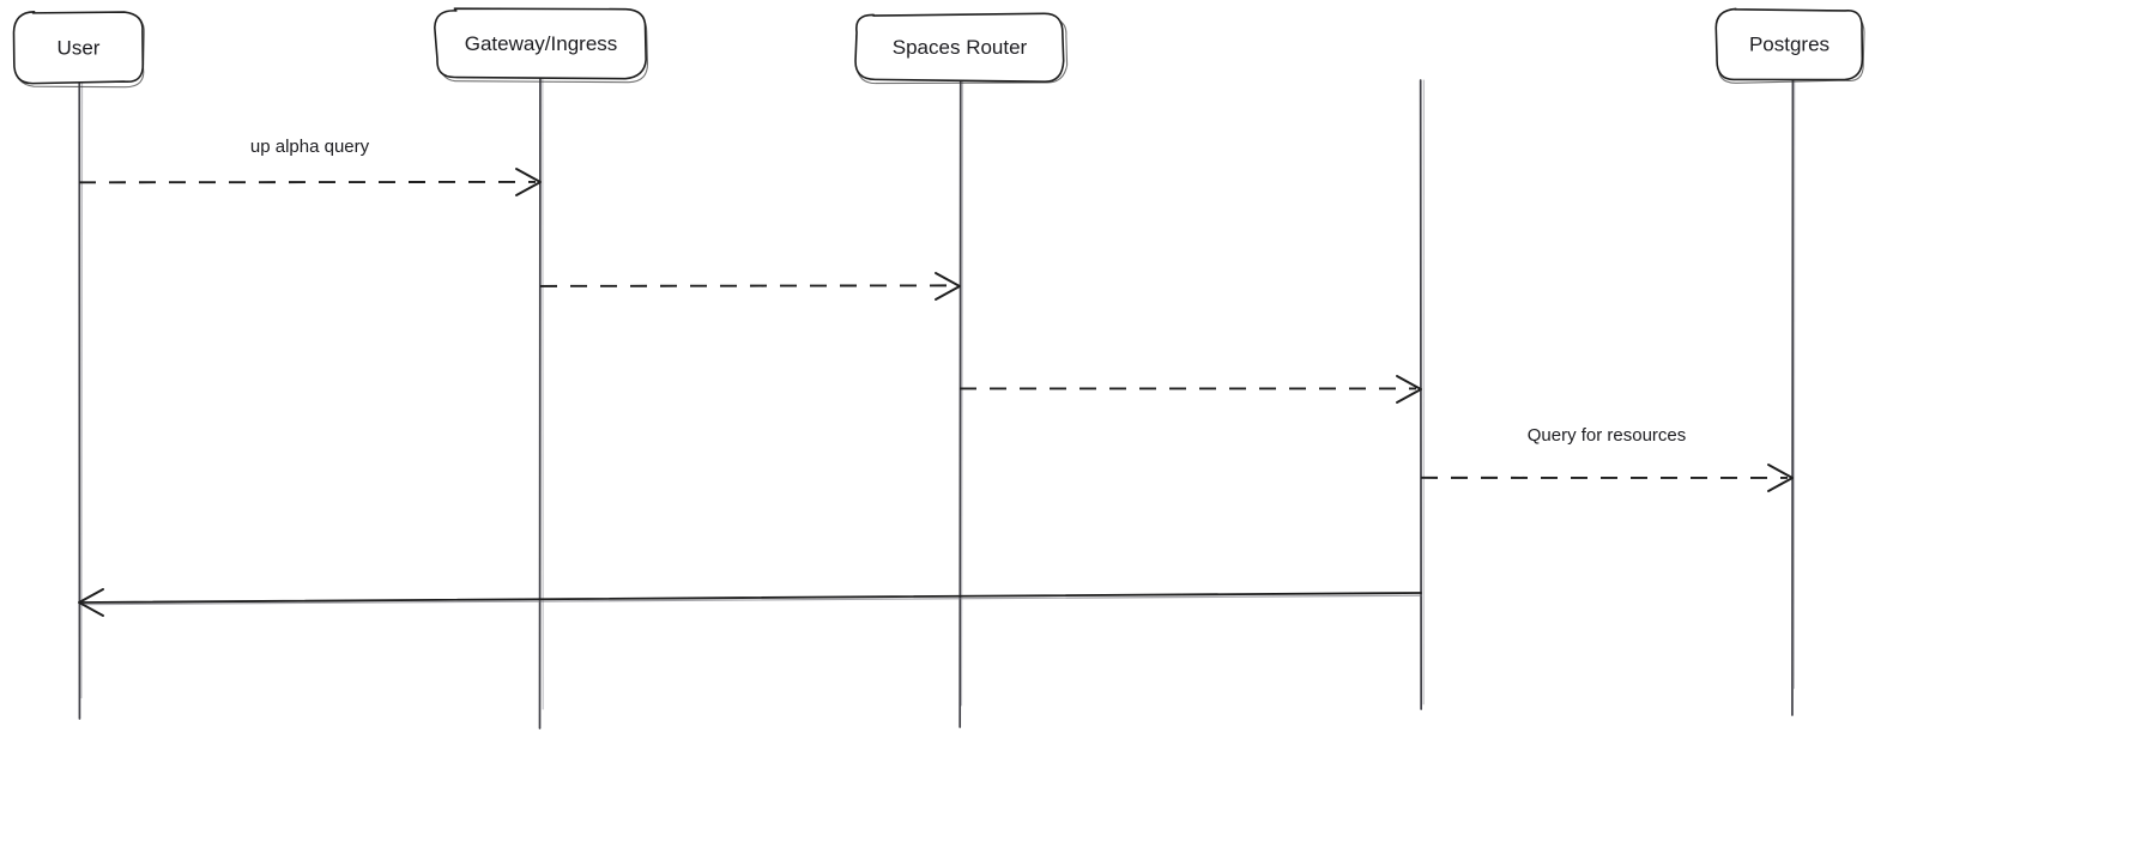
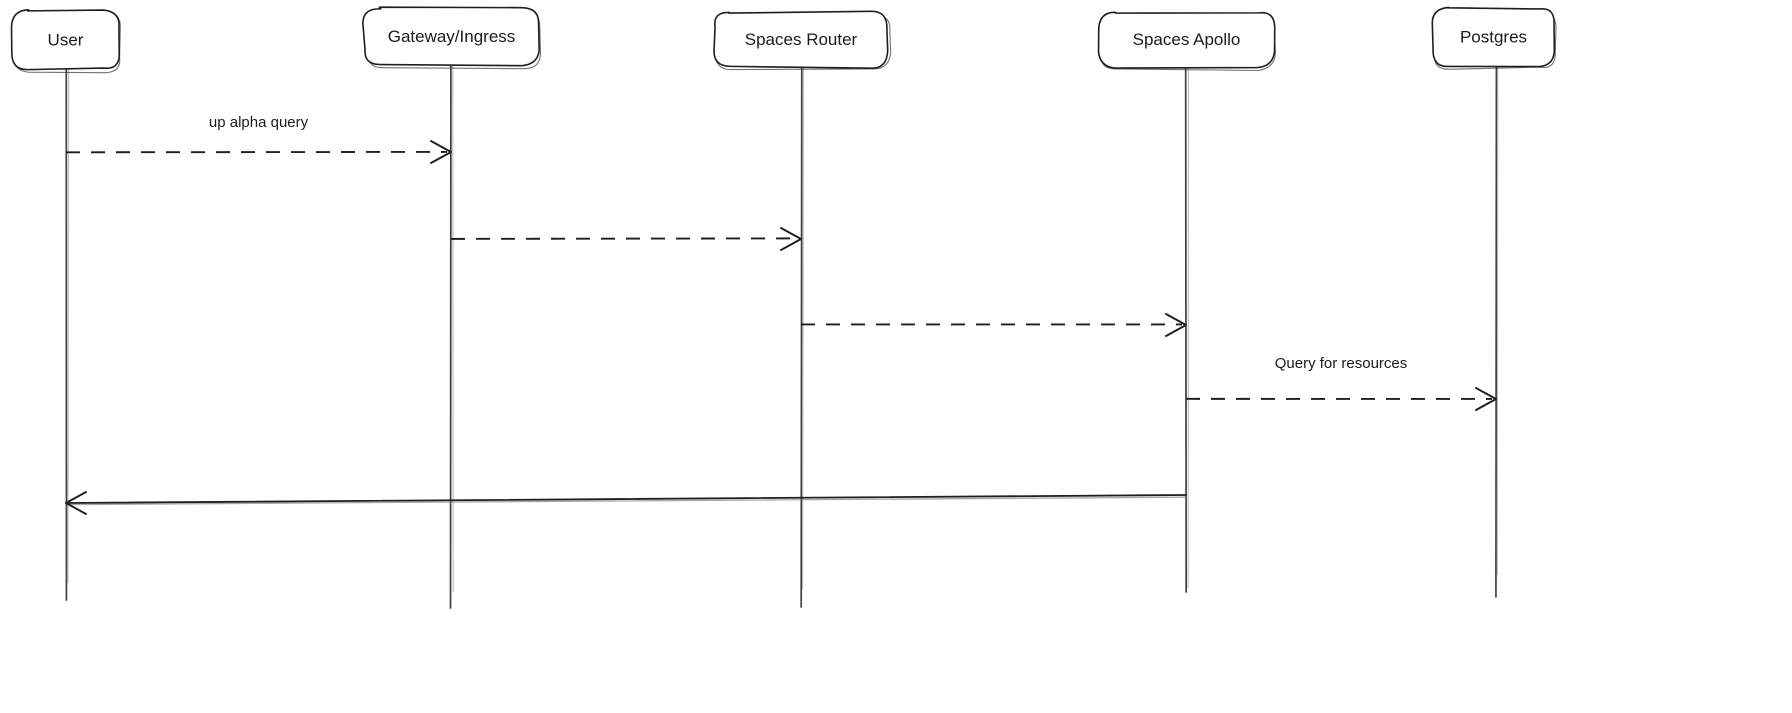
  up alpha query
  Query for resources
  User
  Gateway/Ingress
  Spaces Router
+ Spaces Apollo
  Postgres
